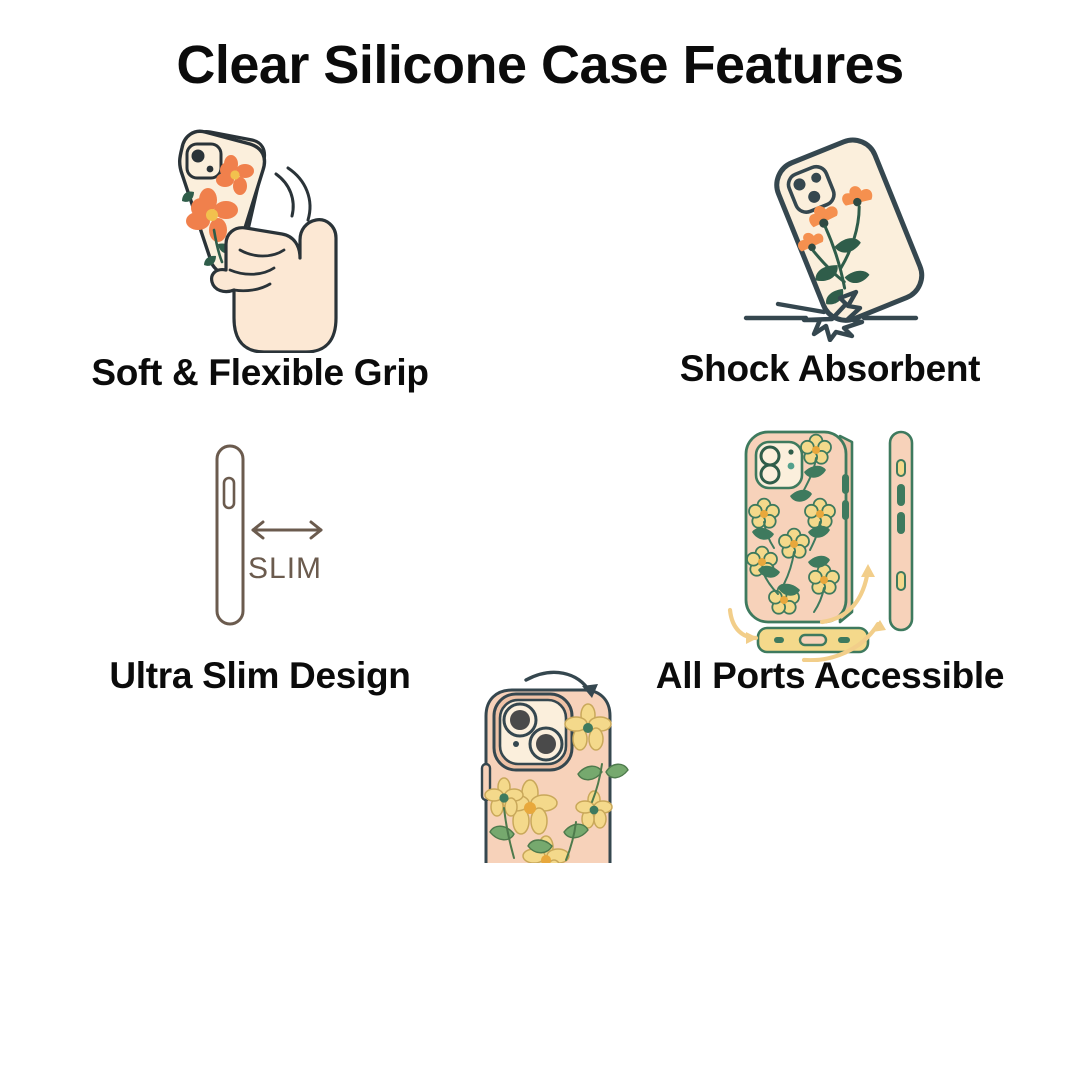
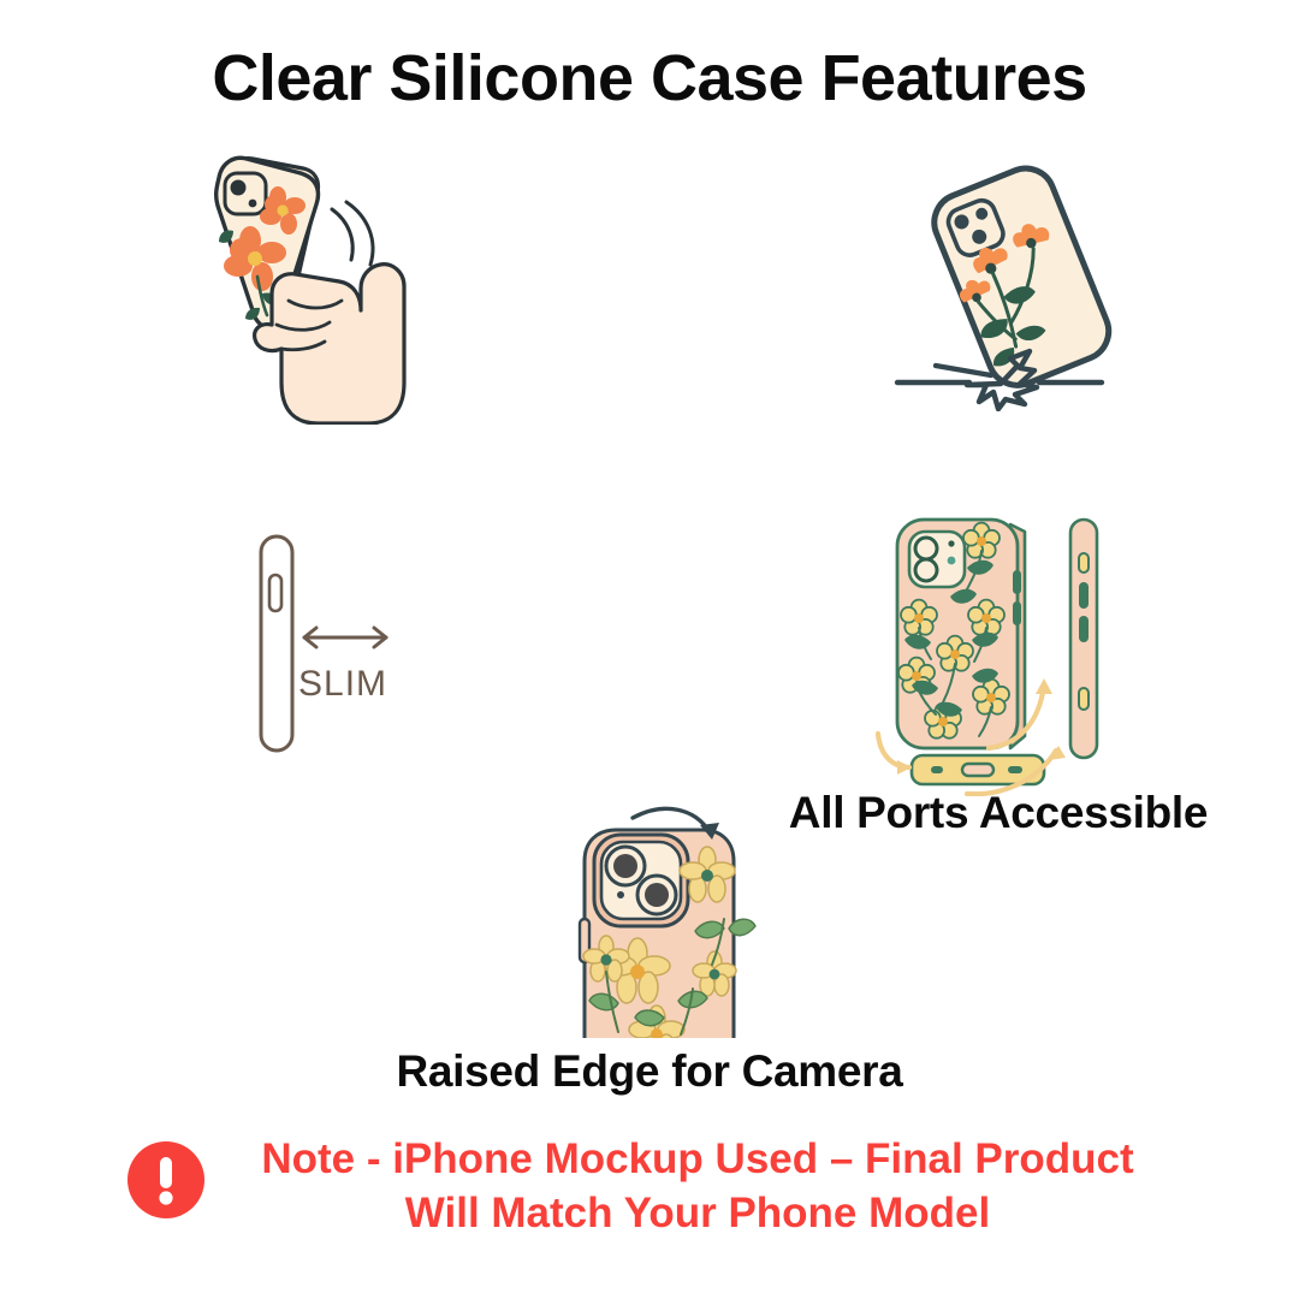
  Clear Silicone Case Features
- Soft & Flexible Grip
- Shock Absorbent
  SLIM
- Ultra Slim Design
  All Ports Accessible
+ Raised Edge for Camera
+ Note - iPhone Mockup Used – Final Product Will Match Your Phone Model
